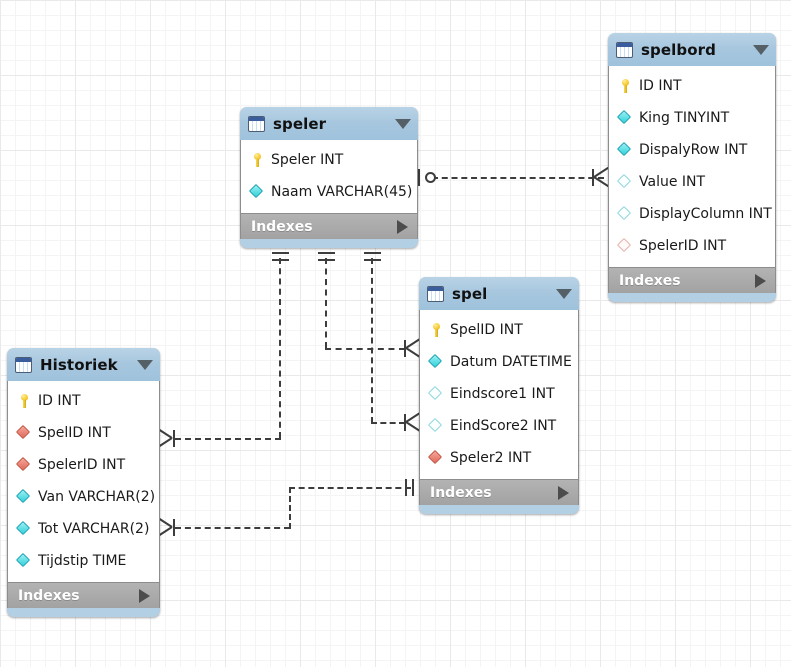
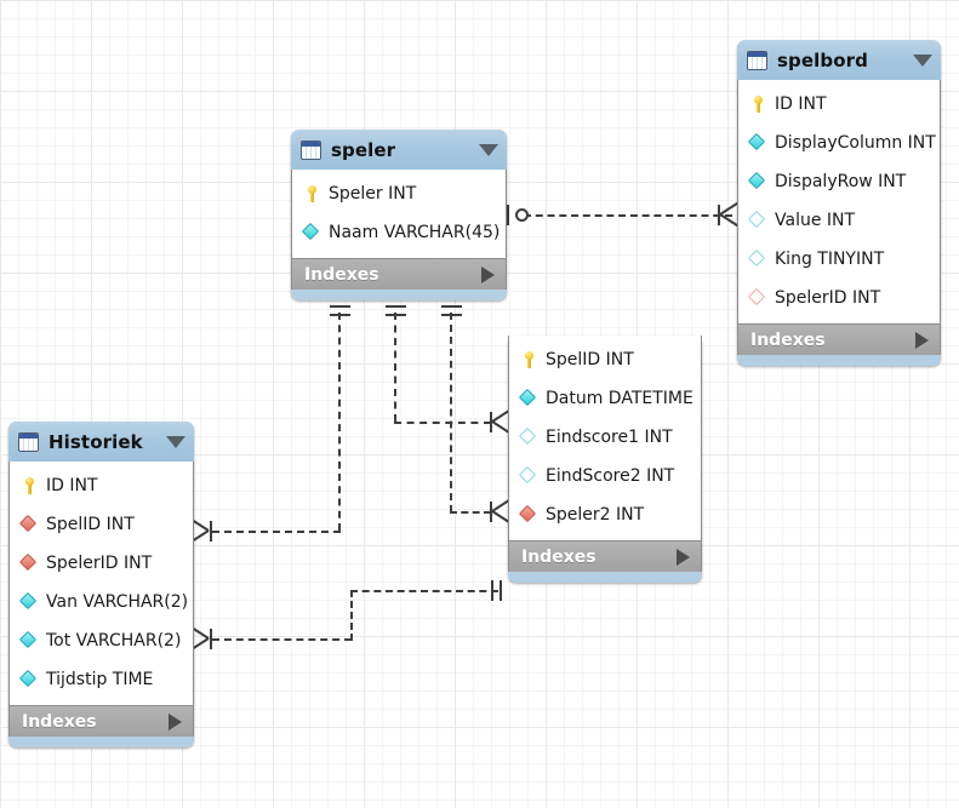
  spelbord
  ID INT
- King TINYINT
+ DisplayColumn INT
  DispalyRow INT
  Value INT
- DisplayColumn INT
+ King TINYINT
  SpelerID INT
  Indexes
  speler
  Speler INT
  Naam VARCHAR(45)
  Indexes
- spel
  SpelID INT
  Datum DATETIME
  Eindscore1 INT
  EindScore2 INT
  Speler2 INT
  Indexes
  Historiek
  ID INT
  SpelID INT
  SpelerID INT
  Van VARCHAR(2)
  Tot VARCHAR(2)
  Tijdstip TIME
  Indexes
